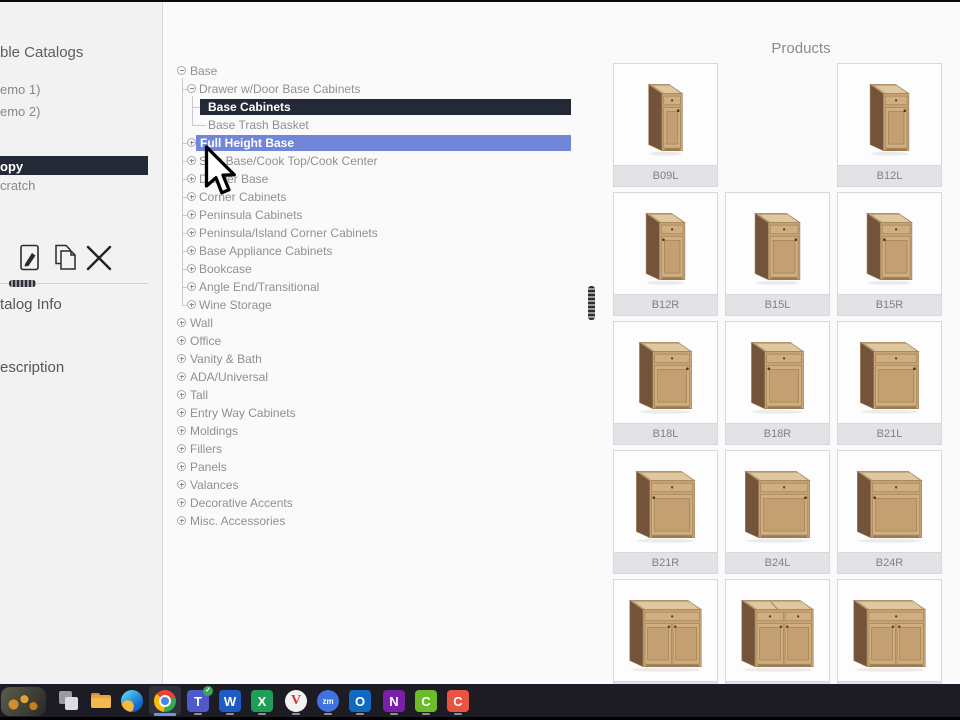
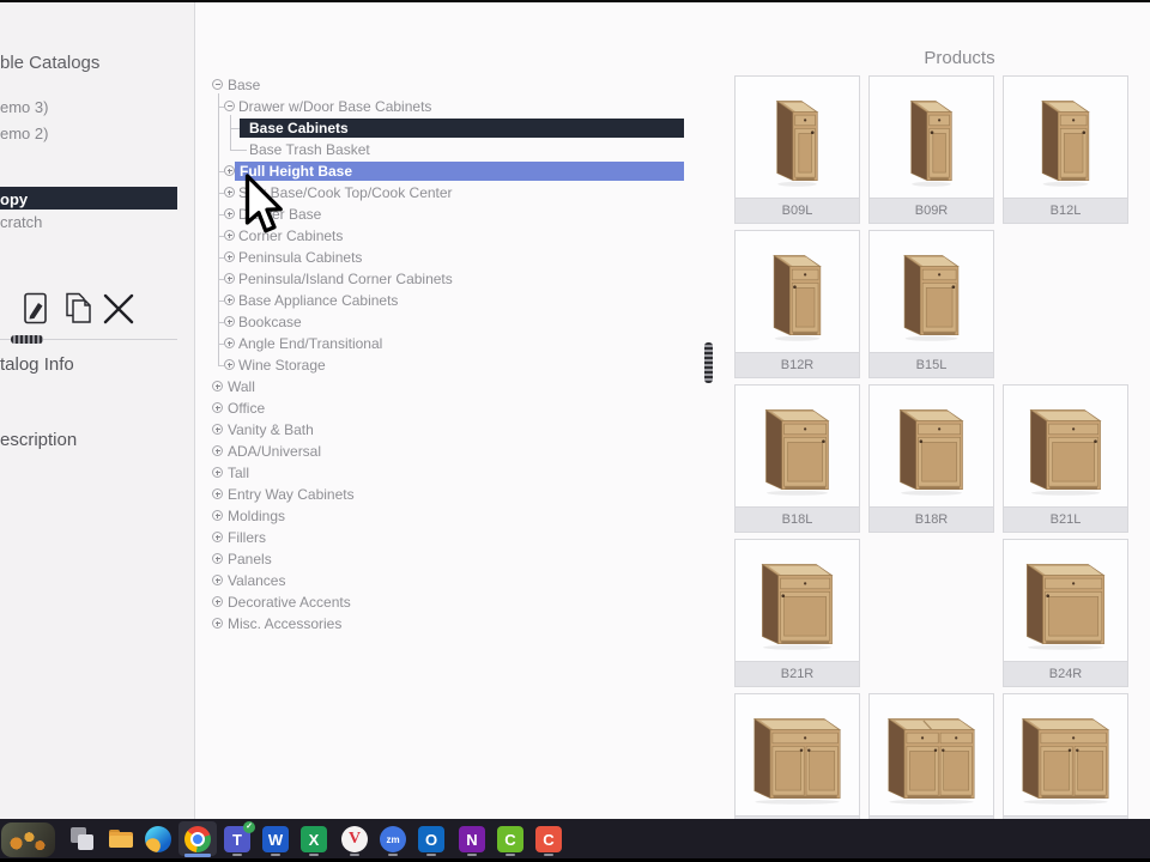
  ble Catalogs
- emo 1)
+ emo 3)
  emo 2)
  opy
  cratch
  talog Info
  escription
  Base
  Drawer w/Door Base Cabinets
  Base Cabinets
  Base Trash Basket
  Full Height Base
  S Base/Cook Top/Cook Center
  Der Base
  Corner Cabinets
  Peninsula Cabinets
  Peninsula/Island Corner Cabinets
  Base Appliance Cabinets
  Bookcase
  Angle End/Transitional
  Wine Storage
  Wall
  Office
  Vanity & Bath
  ADA/Universal
  Tall
  Entry Way Cabinets
  Moldings
  Fillers
  Panels
  Valances
  Decorative Accents
  Misc. Accessories
  Products
  B09L
+ B09R
  B12L
  B12R
  B15L
- B15R
  B18L
  B18R
  B21L
  B21R
- B24L
  B24R
  T
  W
  X
  V
  zm
  O
  N
  C
  C
